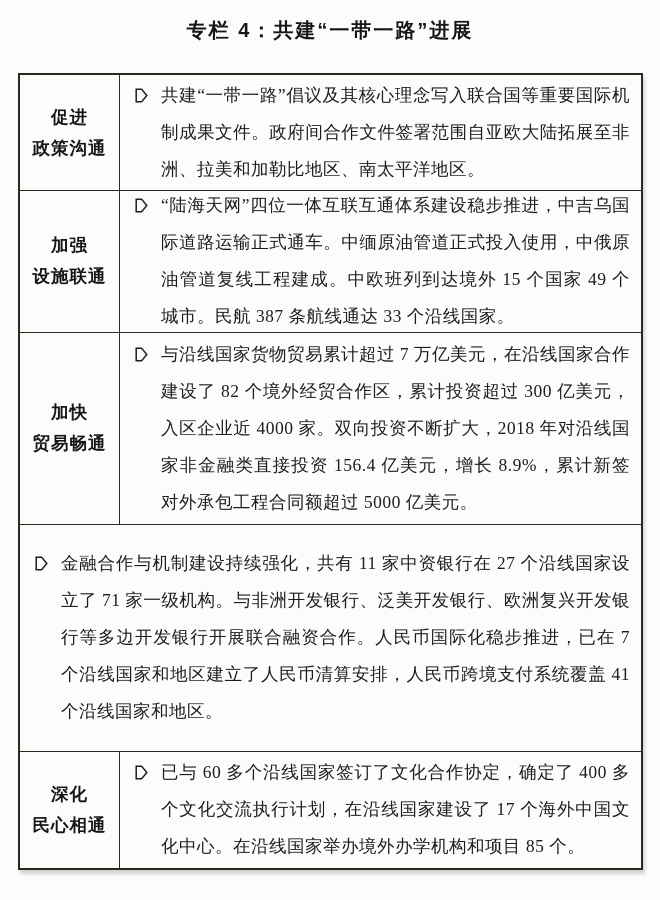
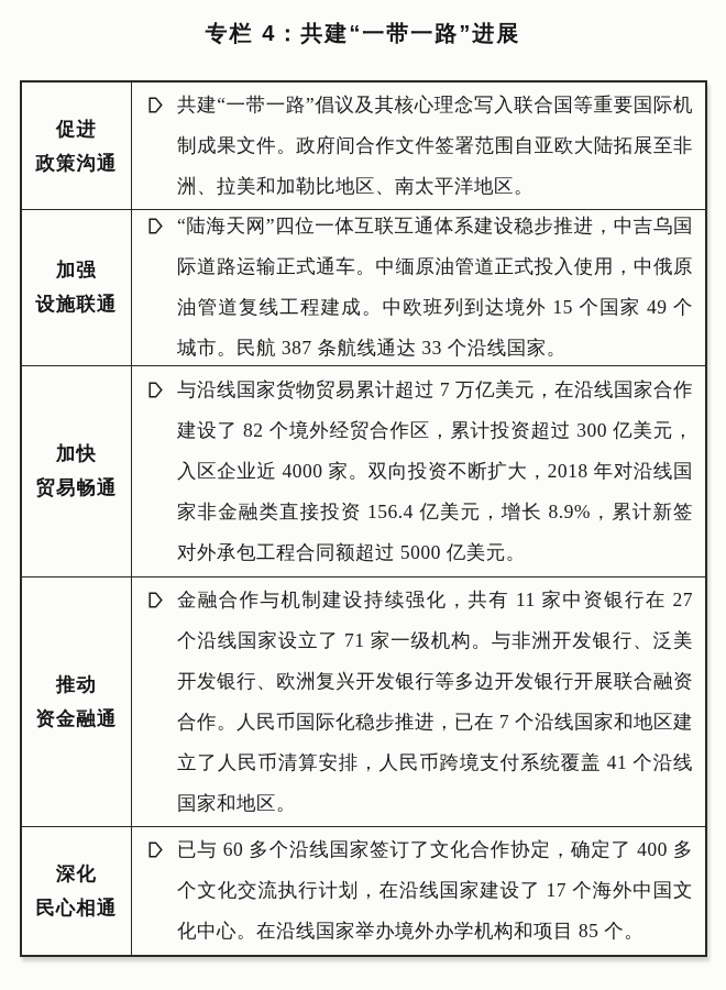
  专栏 4：共建“一带一路”进展
  促进
  政策沟通
  共建“一带一路”倡议及其核心理念写入联合国等重要国际机制成果文件。政府间合作文件签署范围自亚欧大陆拓展至非洲、拉美和加勒比地区、南太平洋地区。
  加强
  设施联通
  “陆海天网”四位一体互联互通体系建设稳步推进，中吉乌国际道路运输正式通车。中缅原油管道正式投入使用，中俄原油管道复线工程建成。中欧班列到达境外 15 个国家 49 个城市。民航 387 条航线通达 33 个沿线国家。
  加快
  贸易畅通
  与沿线国家货物贸易累计超过 7 万亿美元，在沿线国家合作建设了 82 个境外经贸合作区，累计投资超过 300 亿美元，入区企业近 4000 家。双向投资不断扩大，2018 年对沿线国家非金融类直接投资 156.4 亿美元，增长 8.9%，累计新签对外承包工程合同额超过 5000 亿美元。
+ 推动
+ 资金融通
  金融合作与机制建设持续强化，共有 11 家中资银行在 27 个沿线国家设立了 71 家一级机构。与非洲开发银行、泛美开发银行、欧洲复兴开发银行等多边开发银行开展联合融资合作。人民币国际化稳步推进，已在 7 个沿线国家和地区建立了人民币清算安排，人民币跨境支付系统覆盖 41 个沿线国家和地区。
  深化
  民心相通
  已与 60 多个沿线国家签订了文化合作协定，确定了 400 多个文化交流执行计划，在沿线国家建设了 17 个海外中国文化中心。在沿线国家举办境外办学机构和项目 85 个。
